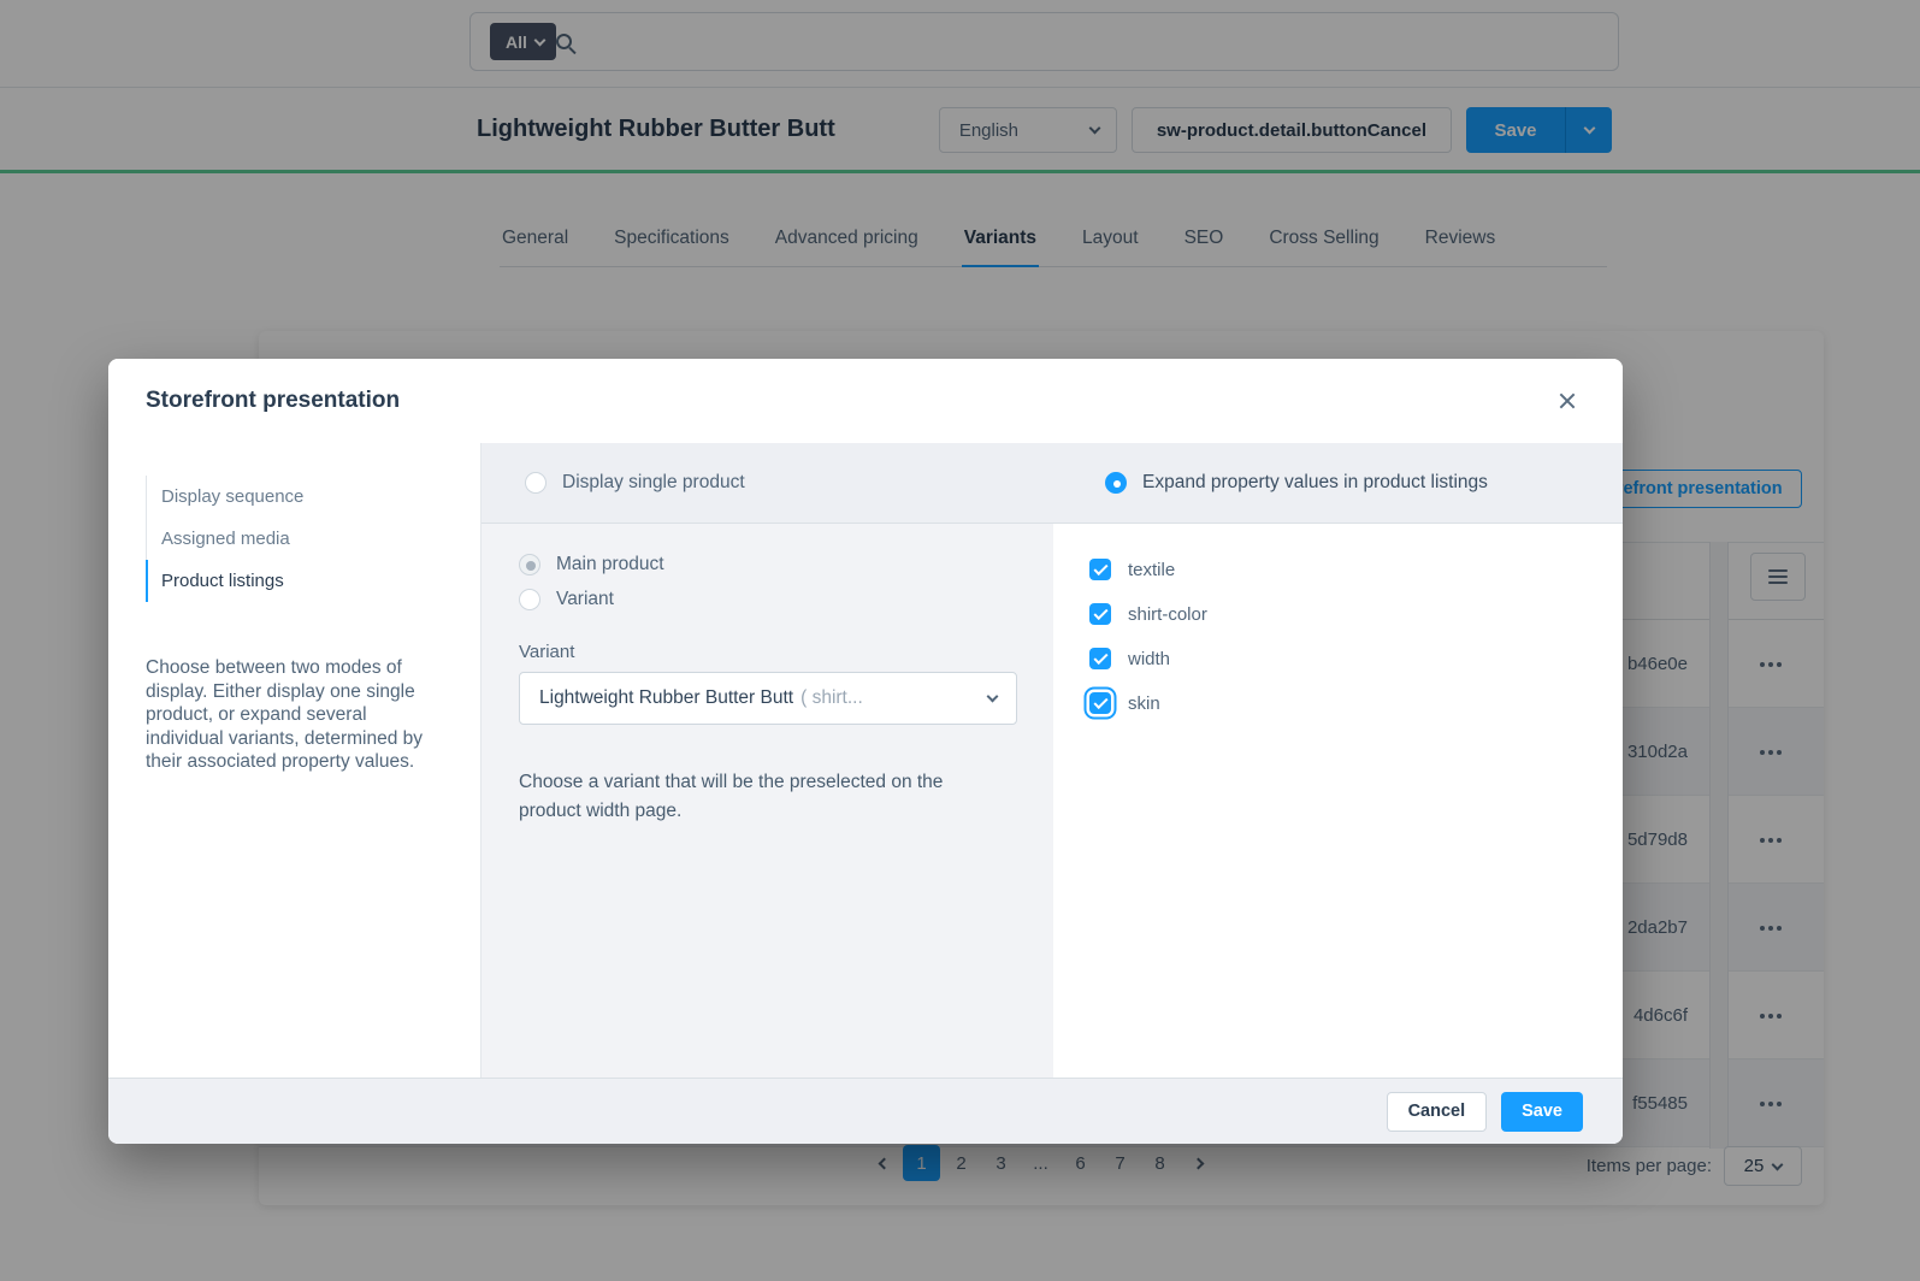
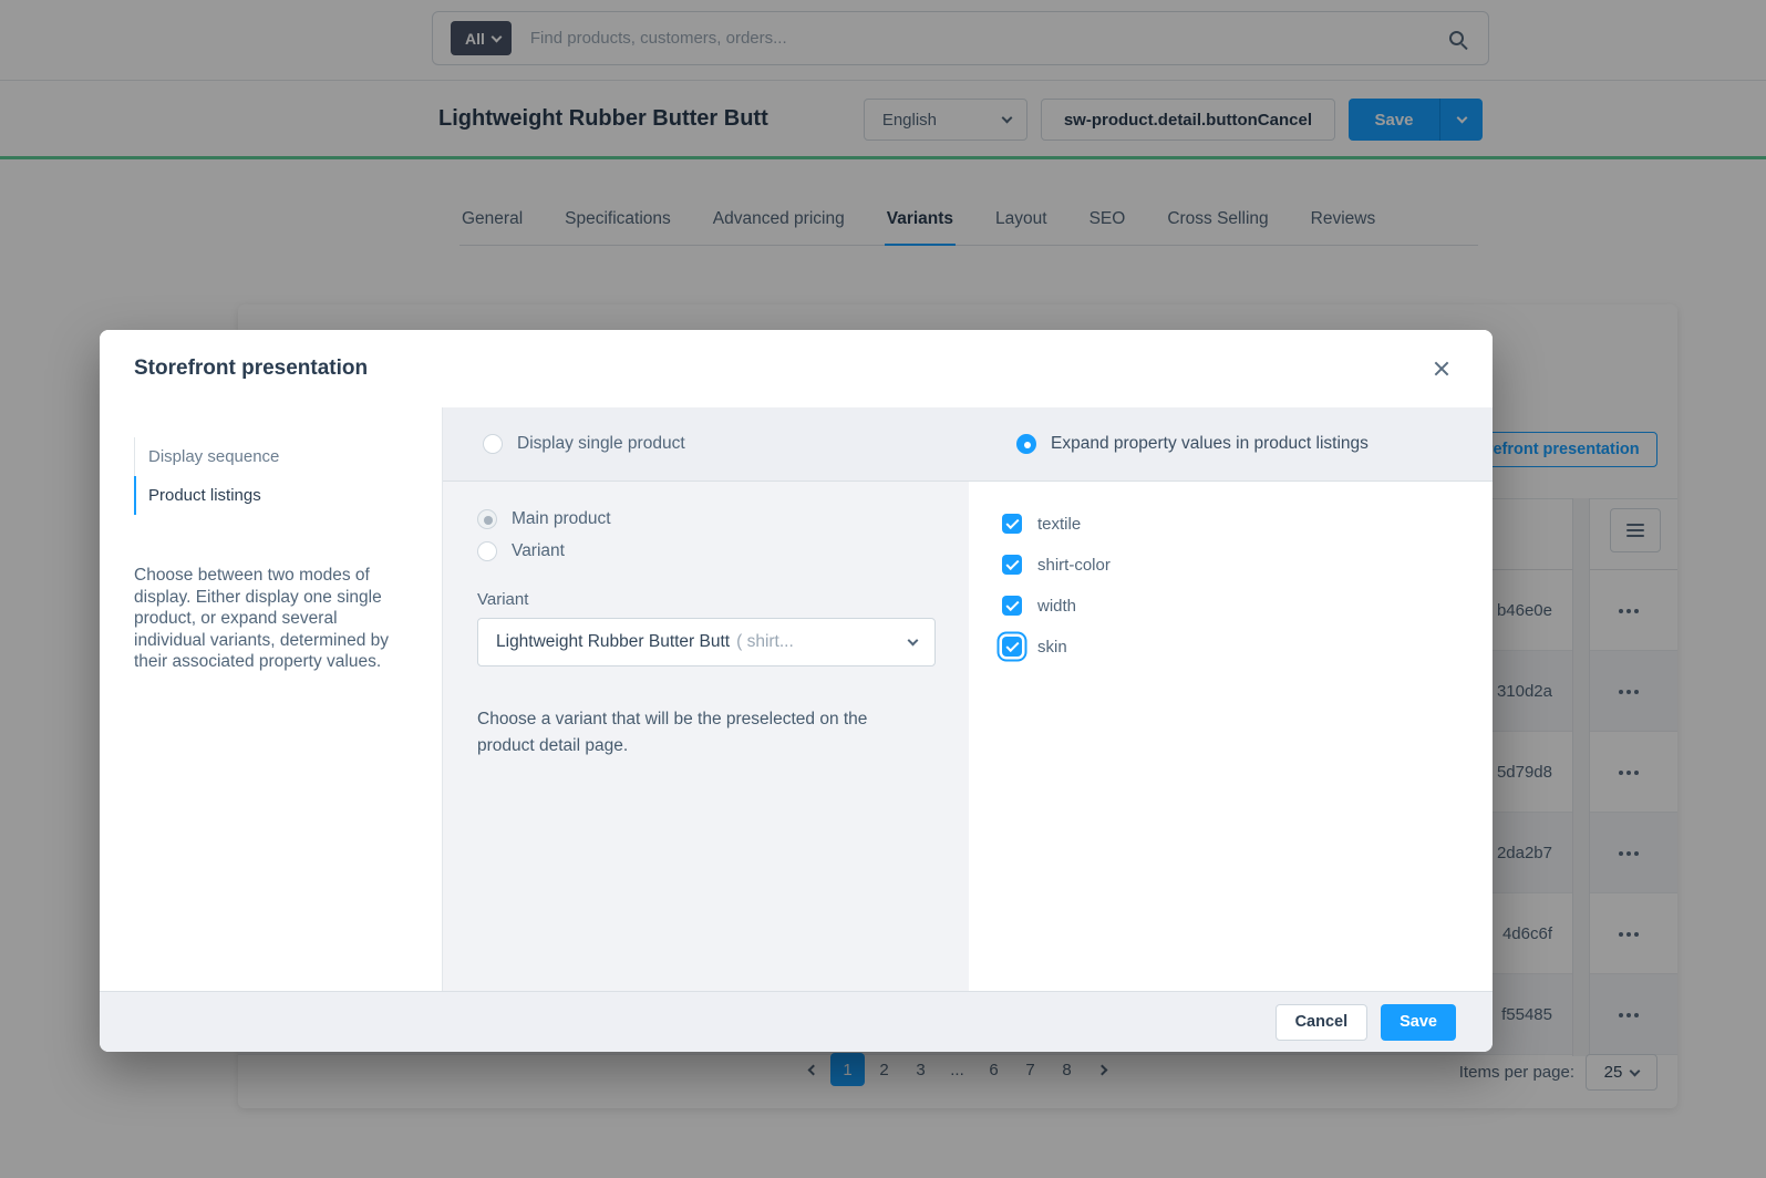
  All
+ Find products, customers, orders...
  Lightweight Rubber Butter Butt
  English
  sw-product.detail.buttonCancel
  Save
  General
  Specifications
  Advanced pricing
  Variants
  Layout
  SEO
  Cross Selling
  Reviews
  efront presentation
  b46e0e
  310d2a
  5d79d8
  2da2b7
  4d6c6f
  f55485
  1
  2
  3
  ...
  6
  7
  8
  Items per page:
  25
  Storefront presentation
  Display sequence
- Assigned media
  Product listings
  Choose between two modes of display. Either display one single product, or expand several individual variants, determined by their associated property values.
  Display single product
  Main product
  Variant
  Variant
  Lightweight Rubber Butter Butt
  ( shirt...
- Choose a variant that will be the preselected on the product width page.
+ Choose a variant that will be the preselected on the product detail page.
  Expand property values in product listings
  textile
  shirt-color
  width
  skin
  Cancel
  Save
